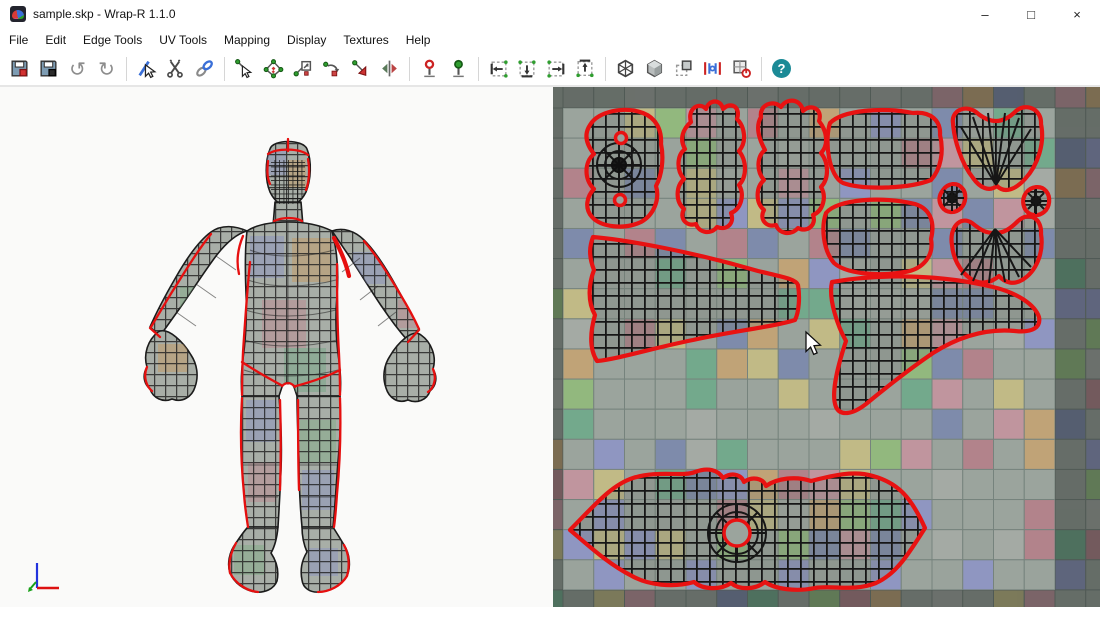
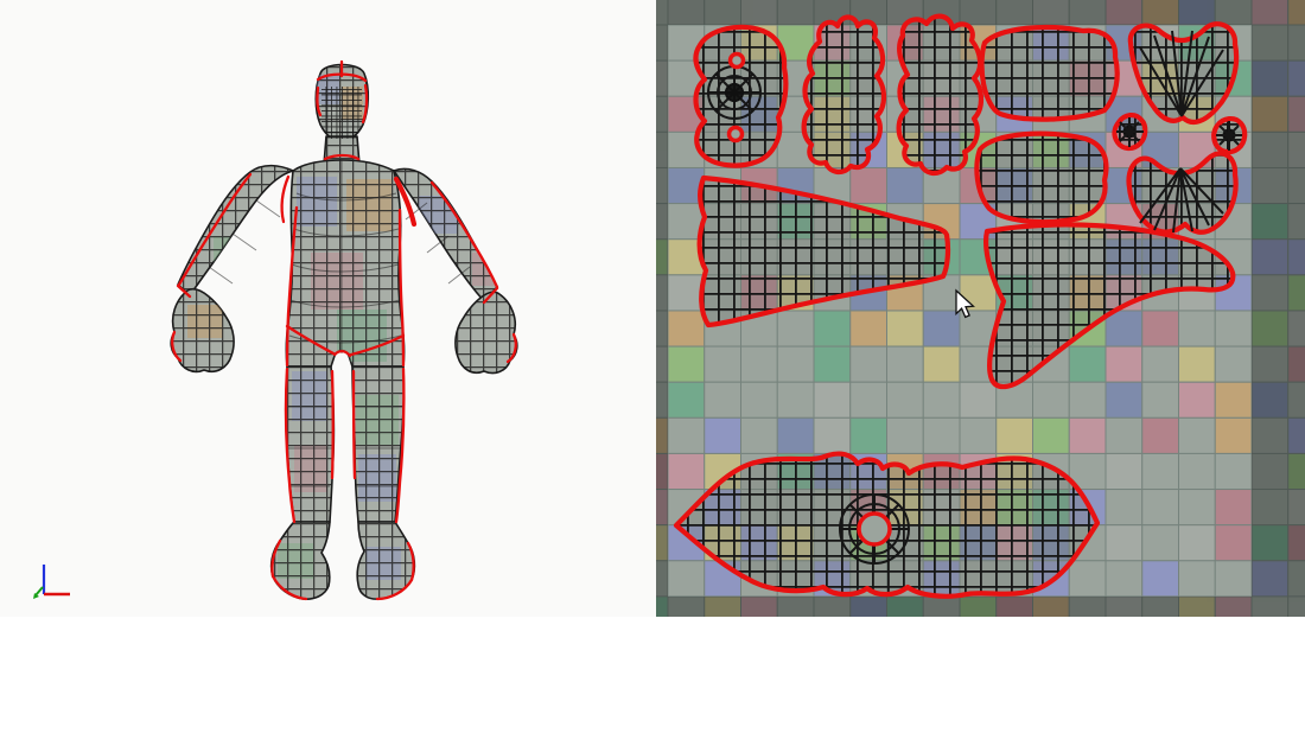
- sample.skp - Wrap-R 1.1.0
- –
- □
- ×
- File
- Edit
- Edge Tools
- UV Tools
- Mapping
- Display
- Textures
- Help
- ↺
- ↻
- ?
